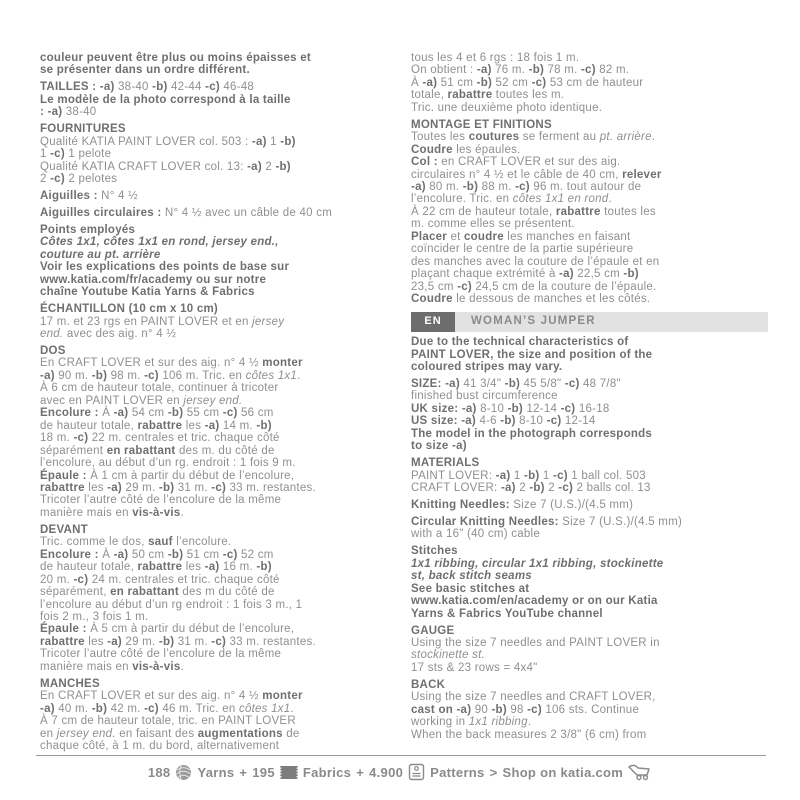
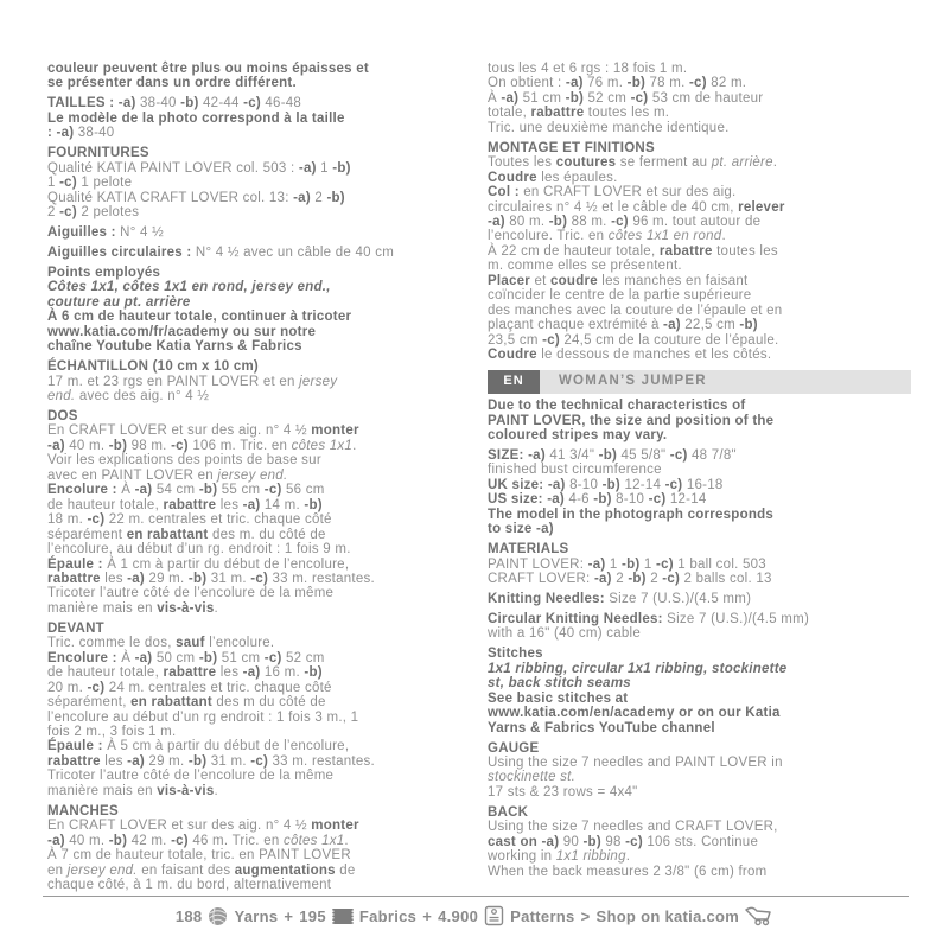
  couleur peuvent être plus ou moins épaisses et
  se présenter dans un ordre différent.
  TAILLES : -a) 38-40 -b) 42-44 -c) 46-48
  Le modèle de la photo correspond à la taille
  : -a) 38-40
  FOURNITURES
  Qualité KATIA PAINT LOVER col. 503 : -a) 1 -b)
  1 -c) 1 pelote
  Qualité KATIA CRAFT LOVER col. 13: -a) 2 -b)
  2 -c) 2 pelotes
  Aiguilles : N° 4 ½
  Aiguilles circulaires : N° 4 ½ avec un câble de 40 cm
  Points employés
  Côtes 1x1, côtes 1x1 en rond, jersey end.,
  couture au pt. arrière
- Voir les explications des points de base sur
+ À 6 cm de hauteur totale, continuer à tricoter
  www.katia.com/fr/academy ou sur notre
  chaîne Youtube Katia Yarns & Fabrics
  ÉCHANTILLON (10 cm x 10 cm)
  17 m. et 23 rgs en PAINT LOVER et en jersey
  end. avec des aig. n° 4 ½
  DOS
  En CRAFT LOVER et sur des aig. n° 4 ½ monter
- -a) 90 m. -b) 98 m. -c) 106 m. Tric. en côtes 1x1.
+ -a) 40 m. -b) 98 m. -c) 106 m. Tric. en côtes 1x1.
- À 6 cm de hauteur totale, continuer à tricoter
+ Voir les explications des points de base sur
  avec en PAINT LOVER en jersey end.
  Encolure : À -a) 54 cm -b) 55 cm -c) 56 cm
  de hauteur totale, rabattre les -a) 14 m. -b)
  18 m. -c) 22 m. centrales et tric. chaque côté
  séparément en rabattant des m. du côté de
  l’encolure, au début d’un rg. endroit : 1 fois 9 m.
  Épaule : À 1 cm à partir du début de l’encolure,
  rabattre les -a) 29 m. -b) 31 m. -c) 33 m. restantes.
  Tricoter l’autre côté de l’encolure de la même
  manière mais en vis-à-vis.
  DEVANT
  Tric. comme le dos, sauf l’encolure.
  Encolure : À -a) 50 cm -b) 51 cm -c) 52 cm
  de hauteur totale, rabattre les -a) 16 m. -b)
  20 m. -c) 24 m. centrales et tric. chaque côté
  séparément, en rabattant des m du côté de
  l’encolure au début d’un rg endroit : 1 fois 3 m., 1
  fois 2 m., 3 fois 1 m.
  Épaule : À 5 cm à partir du début de l’encolure,
  rabattre les -a) 29 m. -b) 31 m. -c) 33 m. restantes.
  Tricoter l’autre côté de l’encolure de la même
  manière mais en vis-à-vis.
  MANCHES
  En CRAFT LOVER et sur des aig. n° 4 ½ monter
  -a) 40 m. -b) 42 m. -c) 46 m. Tric. en côtes 1x1.
  À 7 cm de hauteur totale, tric. en PAINT LOVER
  en jersey end. en faisant des augmentations de
  chaque côté, à 1 m. du bord, alternativement
  tous les 4 et 6 rgs : 18 fois 1 m.
  On obtient : -a) 76 m. -b) 78 m. -c) 82 m.
  À -a) 51 cm -b) 52 cm -c) 53 cm de hauteur
  totale, rabattre toutes les m.
- Tric. une deuxième photo identique.
+ Tric. une deuxième manche identique.
  MONTAGE ET FINITIONS
  Toutes les coutures se ferment au pt. arrière.
  Coudre les épaules.
  Col : en CRAFT LOVER et sur des aig.
  circulaires n° 4 ½ et le câble de 40 cm, relever
  -a) 80 m. -b) 88 m. -c) 96 m. tout autour de
  l’encolure. Tric. en côtes 1x1 en rond.
  À 22 cm de hauteur totale, rabattre toutes les
  m. comme elles se présentent.
  Placer et coudre les manches en faisant
  coïncider le centre de la partie supérieure
  des manches avec la couture de l’épaule et en
  plaçant chaque extrémité à -a) 22,5 cm -b)
  23,5 cm -c) 24,5 cm de la couture de l’épaule.
  Coudre le dessous de manches et les côtés.
  EN
  WOMAN’S JUMPER
  Due to the technical characteristics of
  PAINT LOVER, the size and position of the
  coloured stripes may vary.
  SIZE: -a) 41 3/4" -b) 45 5/8" -c) 48 7/8"
  finished bust circumference
  UK size: -a) 8-10 -b) 12-14 -c) 16-18
  US size: -a) 4-6 -b) 8-10 -c) 12-14
  The model in the photograph corresponds
  to size -a)
  MATERIALS
  PAINT LOVER: -a) 1 -b) 1 -c) 1 ball col. 503
  CRAFT LOVER: -a) 2 -b) 2 -c) 2 balls col. 13
  Knitting Needles: Size 7 (U.S.)/(4.5 mm)
  Circular Knitting Needles: Size 7 (U.S.)/(4.5 mm)
  with a 16" (40 cm) cable
  Stitches
  1x1 ribbing, circular 1x1 ribbing, stockinette
  st, back stitch seams
  See basic stitches at
  www.katia.com/en/academy or on our Katia
  Yarns & Fabrics YouTube channel
  GAUGE
  Using the size 7 needles and PAINT LOVER in
  stockinette st.
  17 sts & 23 rows = 4x4"
  BACK
  Using the size 7 needles and CRAFT LOVER,
  cast on -a) 90 -b) 98 -c) 106 sts. Continue
  working in 1x1 ribbing.
  When the back measures 2 3/8" (6 cm) from
  188
  Yarns
  +
  195
  Fabrics
  +
  4.900
  Patterns
  >
  Shop on katia.com
